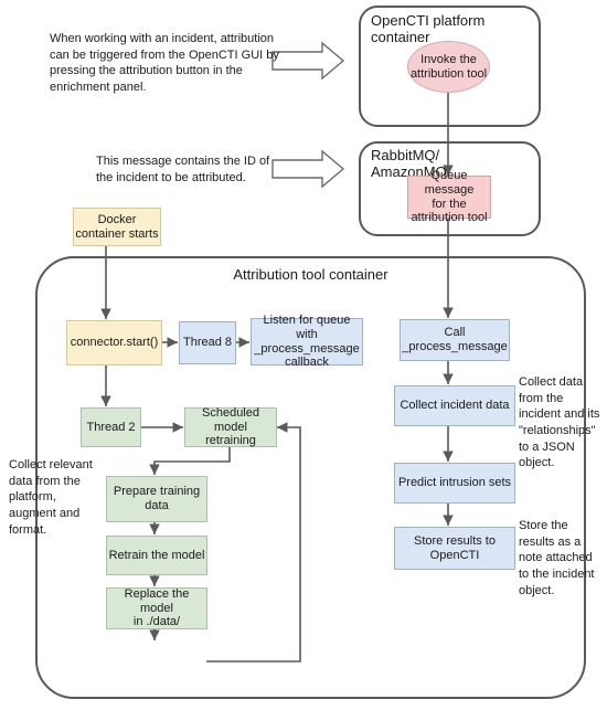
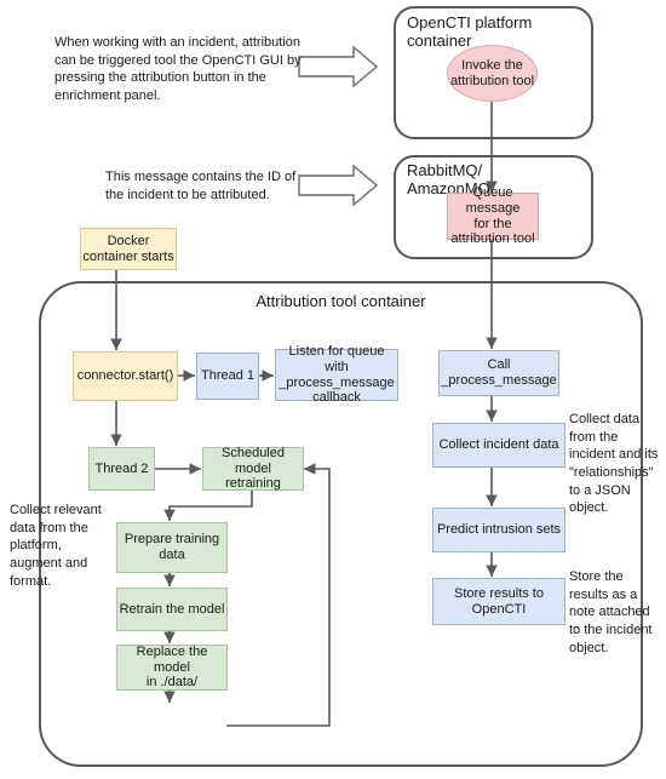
  OpenCTI platform container
  RabbitMQ/
  AmazonMQ
  Attribution tool container
- When working with an incident, attribution can be triggered from the OpenCTI GUI by pressing the attribution button in the enrichment panel.
+ When working with an incident, attribution can be triggered tool the OpenCTI GUI by pressing the attribution button in the enrichment panel.
  This message contains the ID of the incident to be attributed.
  Collect relevant data from the platform, augment and format.
  Collect data from the incident and its "relationships" to a JSON object.
  Store the results as a note attached to the incident object.
  Invoke the
  attribution tool
  Queue message
  for the
  attribution tool
  Docker
  container starts
  connector.start()
- Thread 8
+ Thread 1
  Listen for queue with
  _process_message
  callback
  Thread 2
  Scheduled model
  retraining
  Prepare training
  data
  Retrain the model
  Replace the model
  in ./data/
  Call
  _process_message
  Collect incident data
  Predict intrusion sets
  Store results to
  OpenCTI
